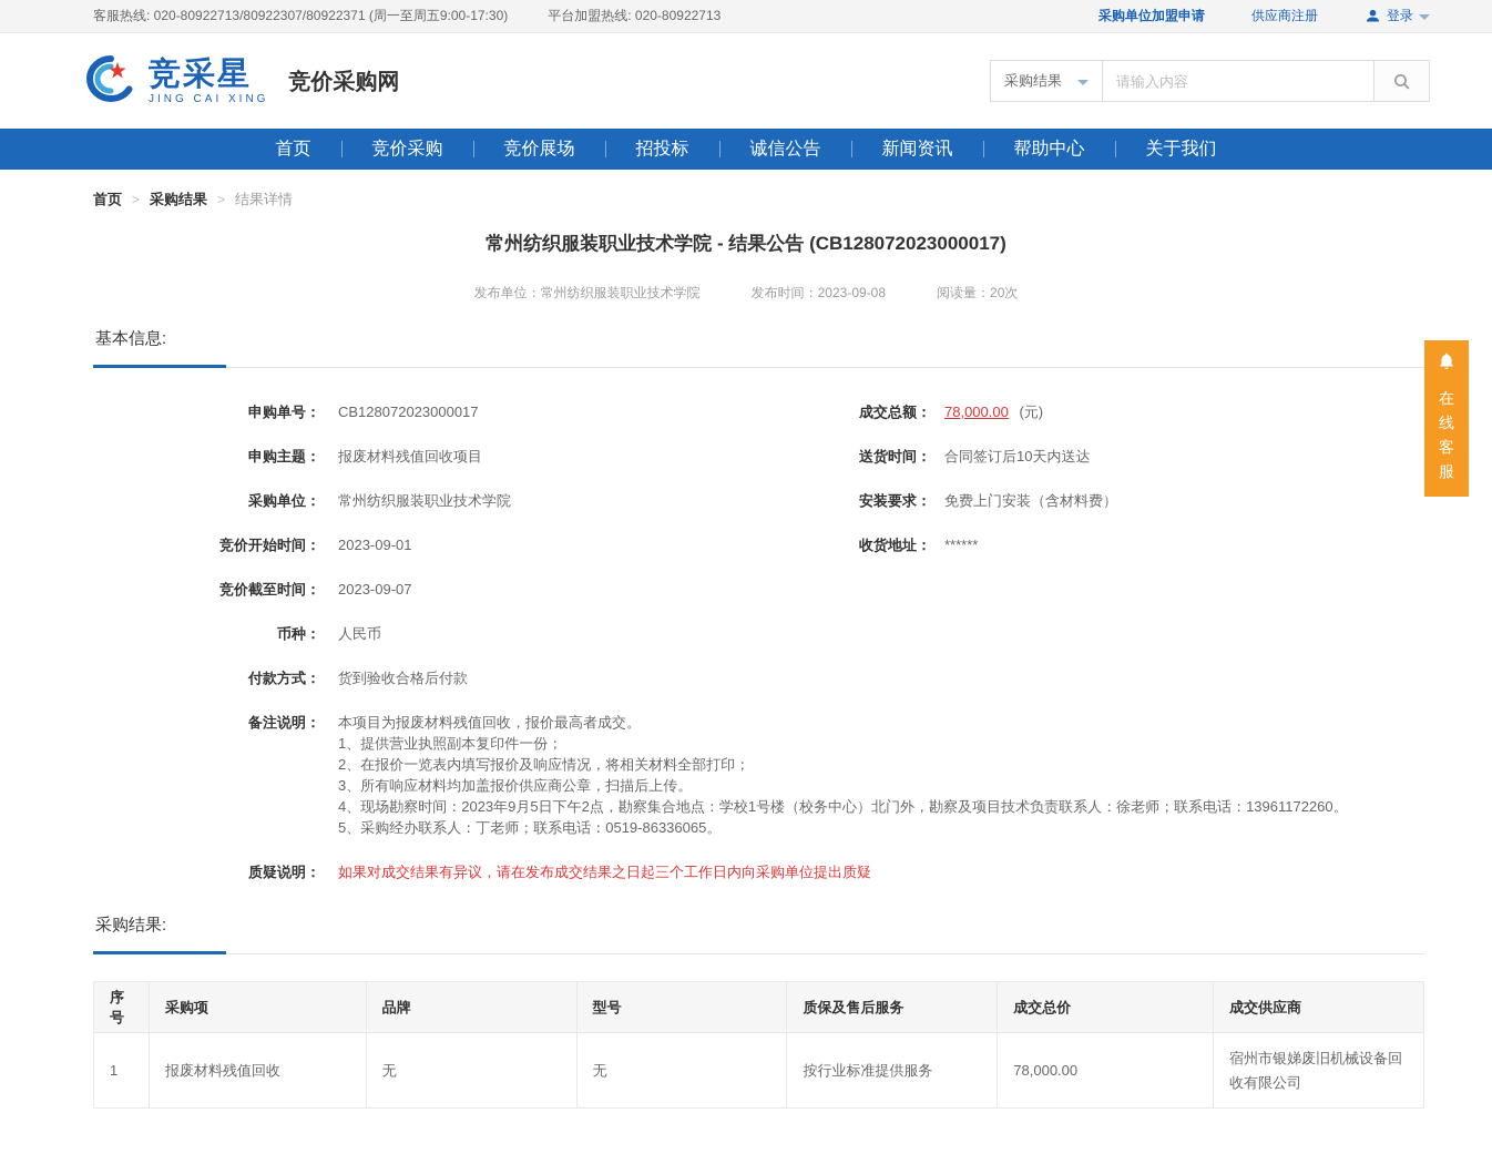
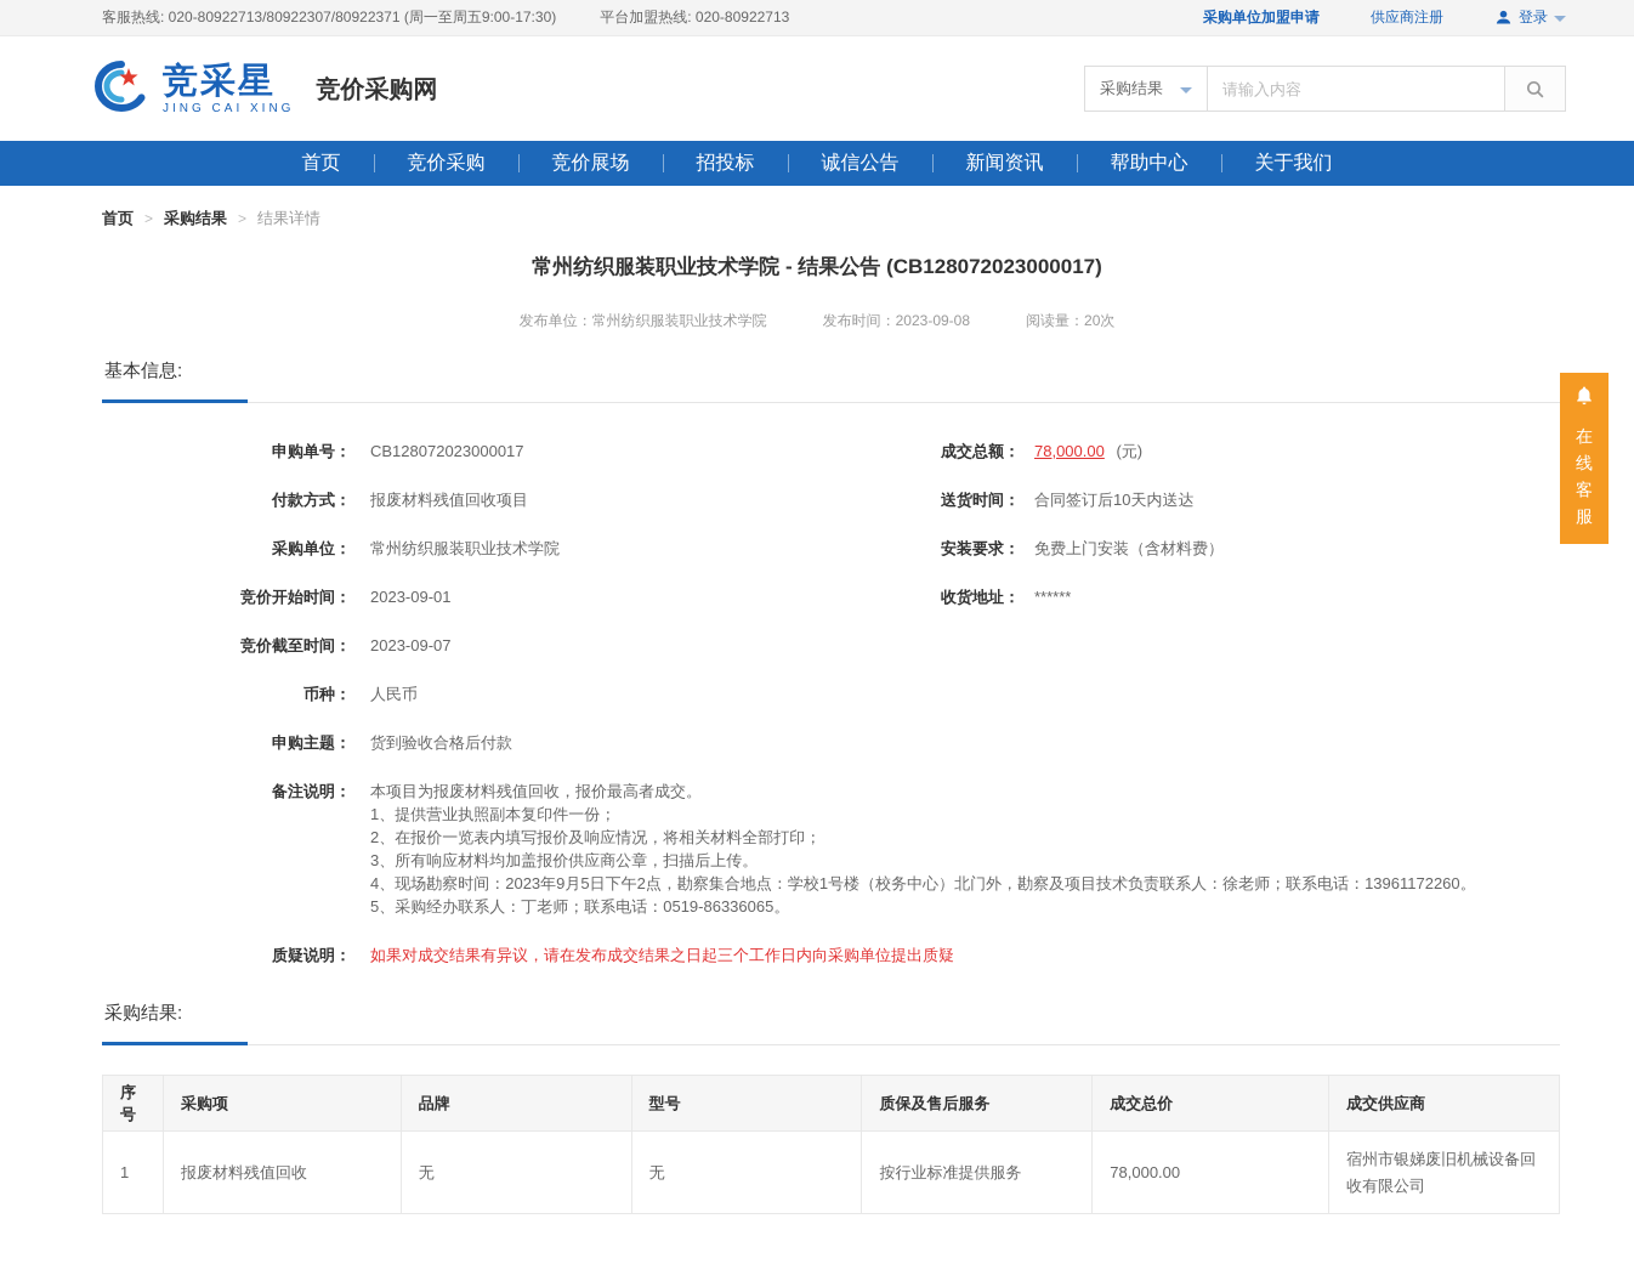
  客服热线: 020-80922713/80922307/80922371 (周一至周五9:00-17:30)
  平台加盟热线: 020-80922713
  采购单位加盟申请
  供应商注册
  登录
  竞采星
  JING CAI XING
  竞价采购网
  采购结果
  请输入内容
  首页
  竞价采购
  竞价展场
  招投标
  诚信公告
  新闻资讯
  帮助中心
  关于我们
  首页
  >
  采购结果
  >
  结果详情
  常州纺织服装职业技术学院 - 结果公告 (CB128072023000017)
  发布单位：常州纺织服装职业技术学院
  发布时间：2023-09-08
  阅读量：20次
  基本信息:
  申购单号：
  CB128072023000017
- 申购主题：
+ 付款方式：
  报废材料残值回收项目
  采购单位：
  常州纺织服装职业技术学院
  竞价开始时间：
  2023-09-01
  竞价截至时间：
  2023-09-07
  币种：
  人民币
- 付款方式：
+ 申购主题：
  货到验收合格后付款
  备注说明：
  本项目为报废材料残值回收，报价最高者成交。
  1、提供营业执照副本复印件一份；
  2、在报价一览表内填写报价及响应情况，将相关材料全部打印；
  3、所有响应材料均加盖报价供应商公章，扫描后上传。
  4、现场勘察时间：2023年9月5日下午2点，勘察集合地点：学校1号楼（校务中心）北门外，勘察及项目技术负责联系人：徐老师；联系电话：13961172260。
  5、采购经办联系人：丁老师；联系电话：0519-86336065。
  质疑说明：
  如果对成交结果有异议，请在发布成交结果之日起三个工作日内向采购单位提出质疑
  成交总额：
  78,000.00 (元)
  送货时间：
  合同签订后10天内送达
  安装要求：
  免费上门安装（含材料费）
  收货地址：
  ******
  采购结果:
  序号	采购项	品牌	型号	质保及售后服务	成交总价	成交供应商
  1	报废材料残值回收	无	无	按行业标准提供服务	78,000.00	宿州市银娣废旧机械设备回收有限公司
  在线客服
